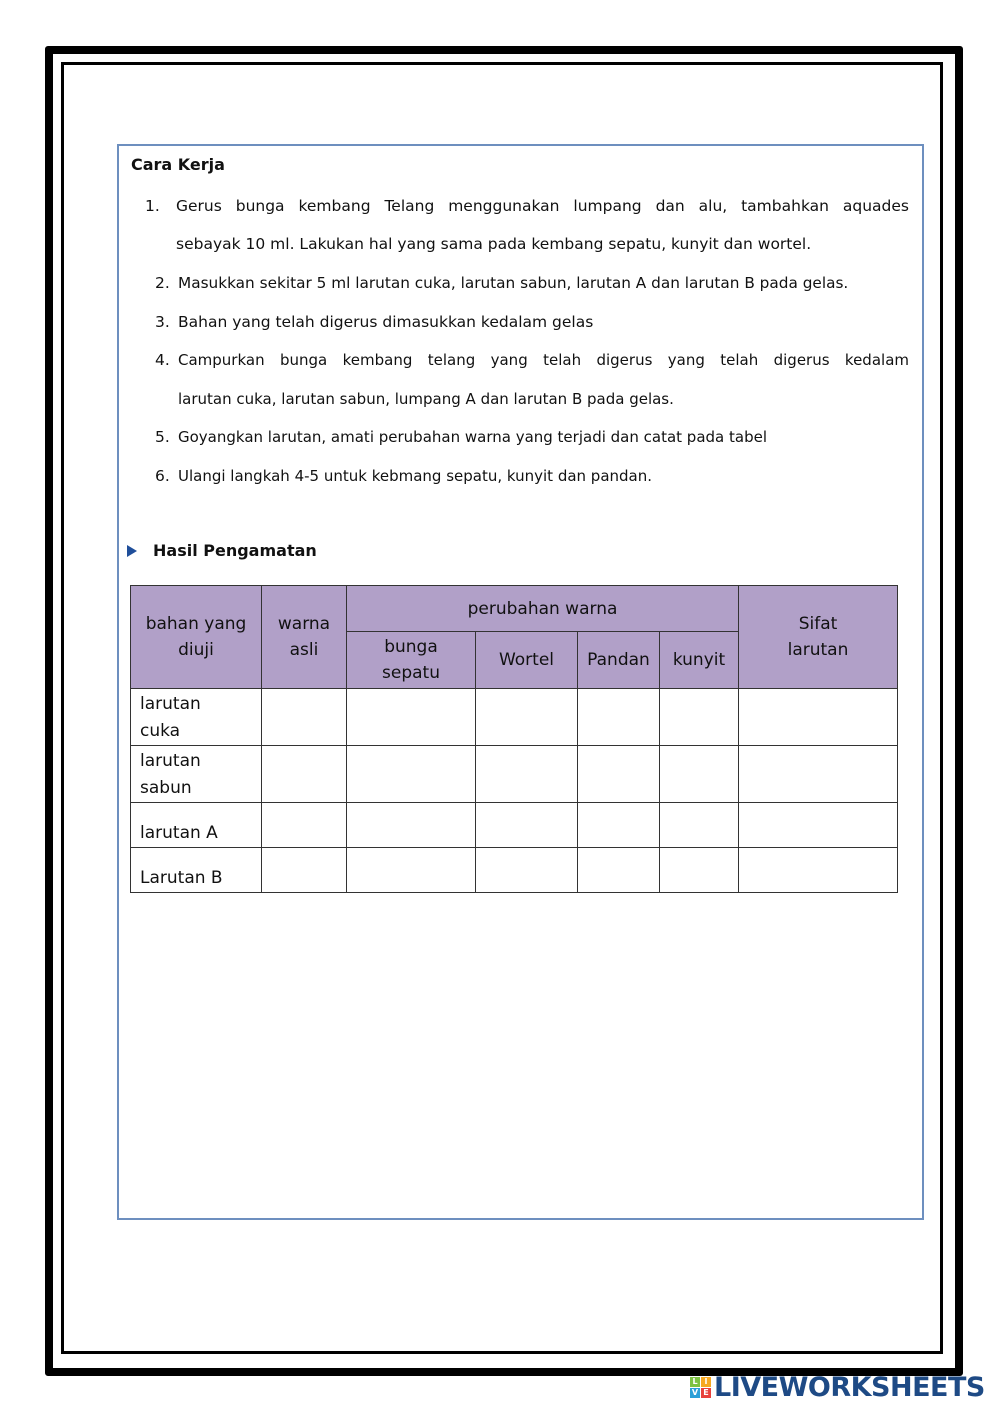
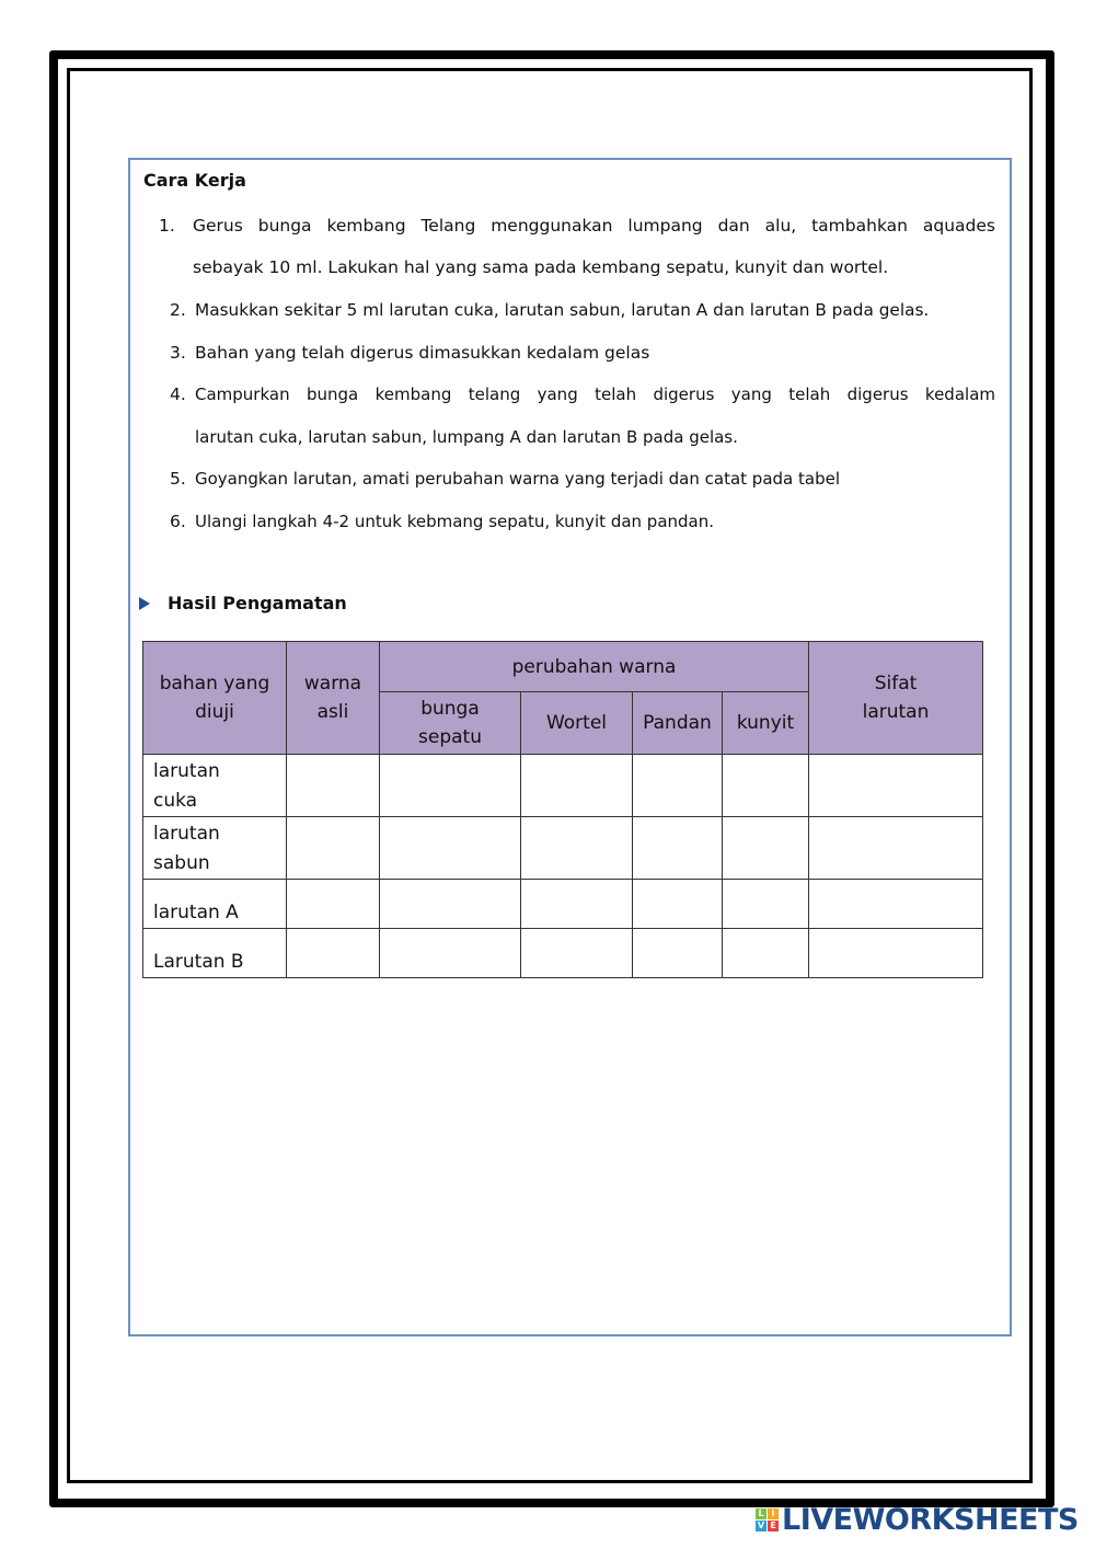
  Cara Kerja
  1.
  Gerus bunga kembang Telang menggunakan lumpang dan alu, tambahkan aquades
  sebayak 10 ml. Lakukan hal yang sama pada kembang sepatu, kunyit dan wortel.
  2.
  Masukkan sekitar 5 ml larutan cuka, larutan sabun, larutan A dan larutan B pada gelas.
  3.
  Bahan yang telah digerus dimasukkan kedalam gelas
  4.
  Campurkan bunga kembang telang yang telah digerus yang telah digerus kedalam
  larutan cuka, larutan sabun, lumpang A dan larutan B pada gelas.
  5.
  Goyangkan larutan, amati perubahan warna yang terjadi dan catat pada tabel
  6.
- Ulangi langkah 4-5 untuk kebmang sepatu, kunyit dan pandan.
+ Ulangi langkah 4-2 untuk kebmang sepatu, kunyit dan pandan.
  Hasil Pengamatan
  bahan yang diuji	warna asli	perubahan warna	Sifat larutan
  bunga sepatu	Wortel	Pandan	kunyit
  larutan cuka
  larutan sabun
  larutan A
  Larutan B
  L
  I
  V
  E
  LIVEWORKSHEETS
